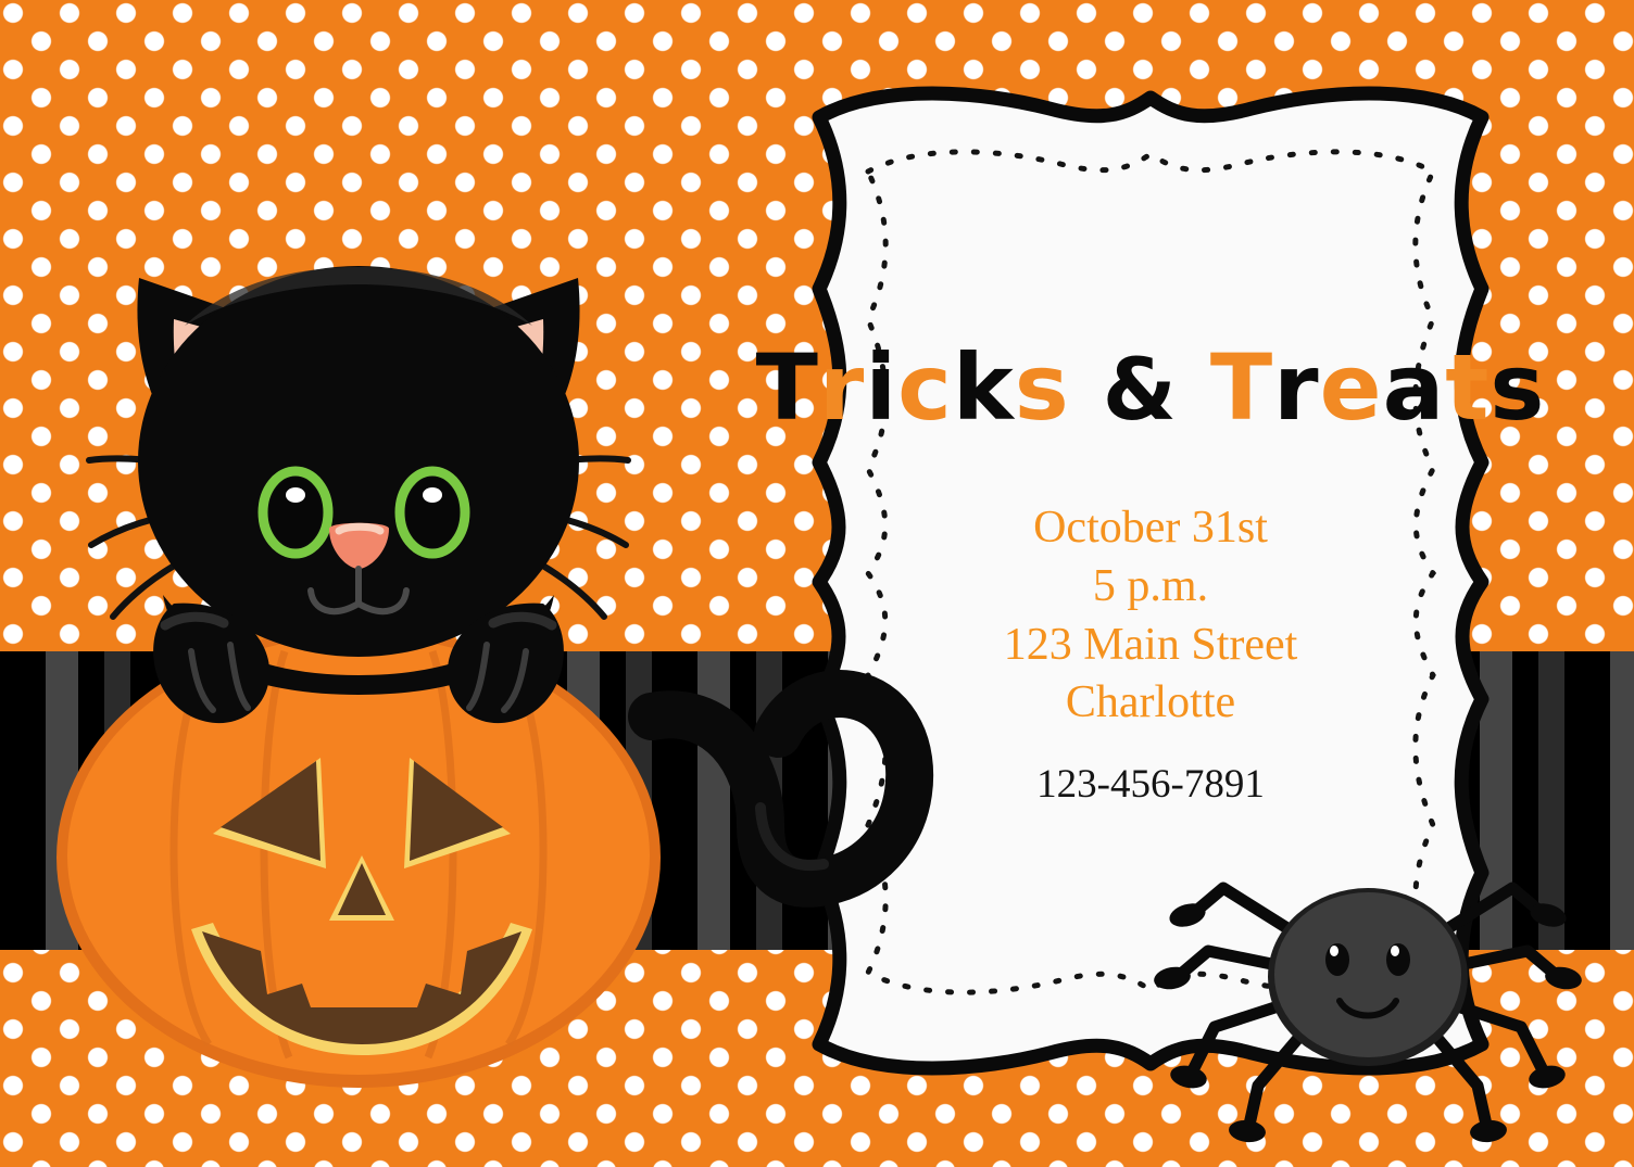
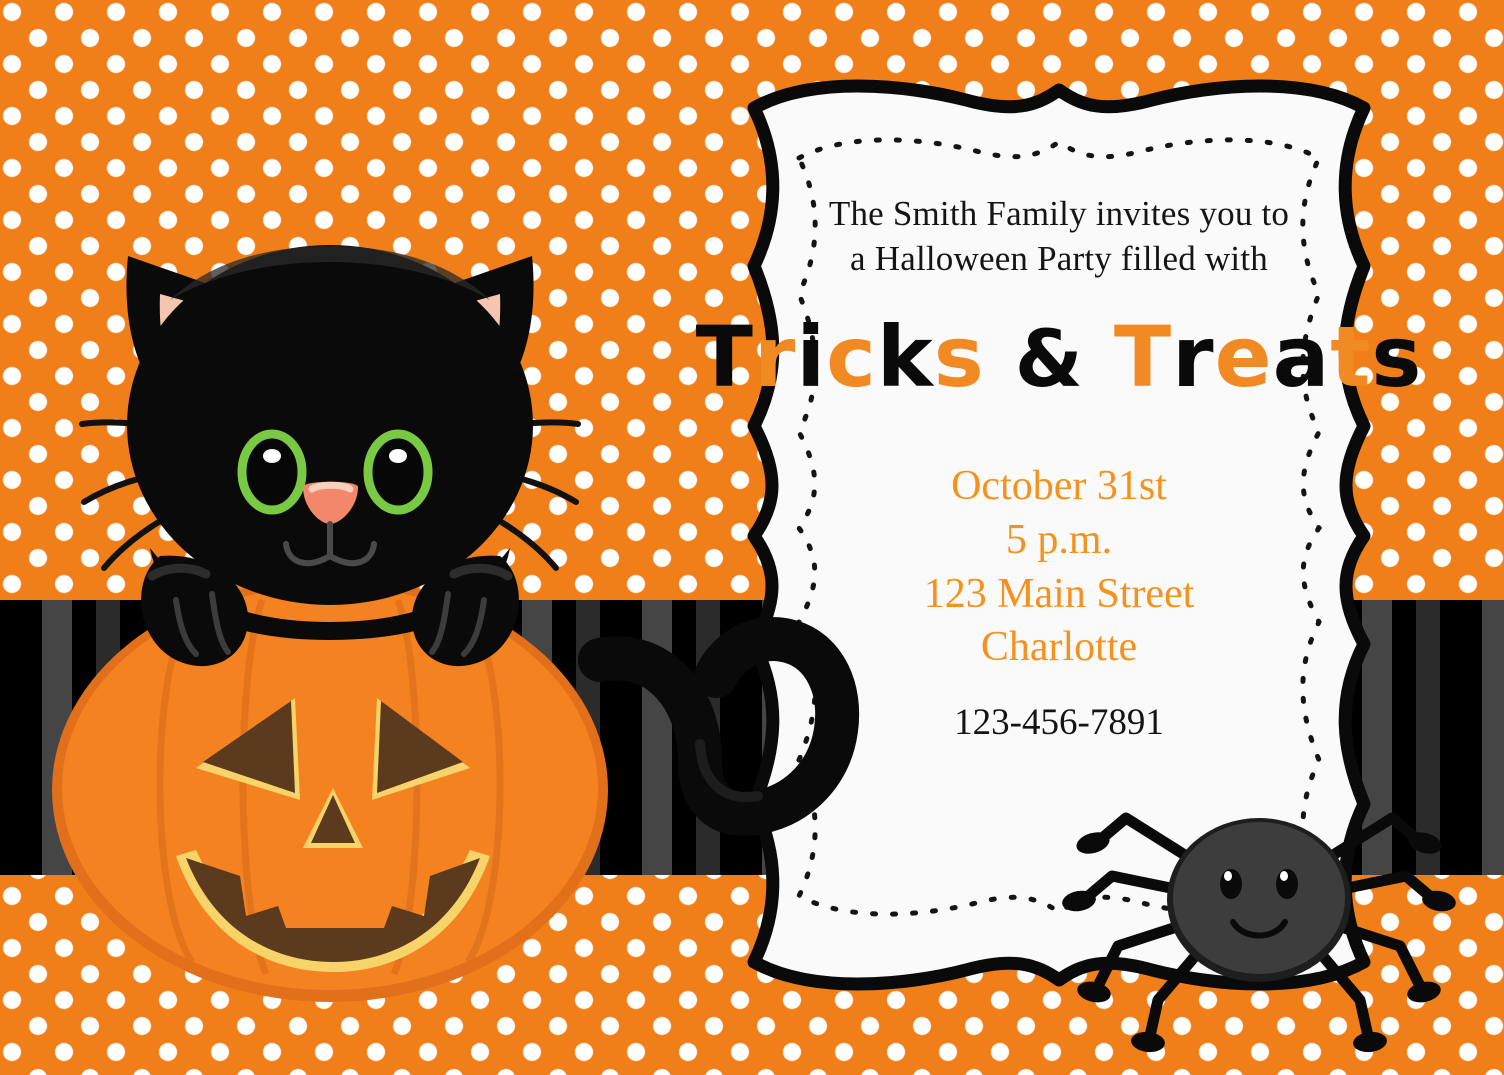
+ The Smith Family invites you to
+ a Halloween Party filled with
  Tricks & Treats
  October 31st
  5 p.m.
  123 Main Street
  Charlotte
  123-456-7891
